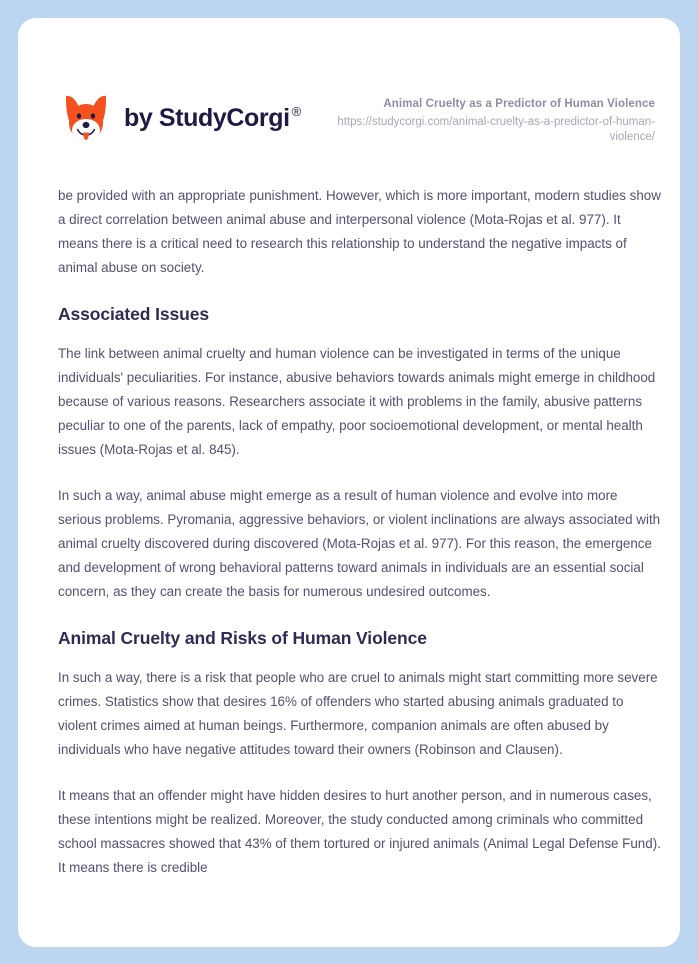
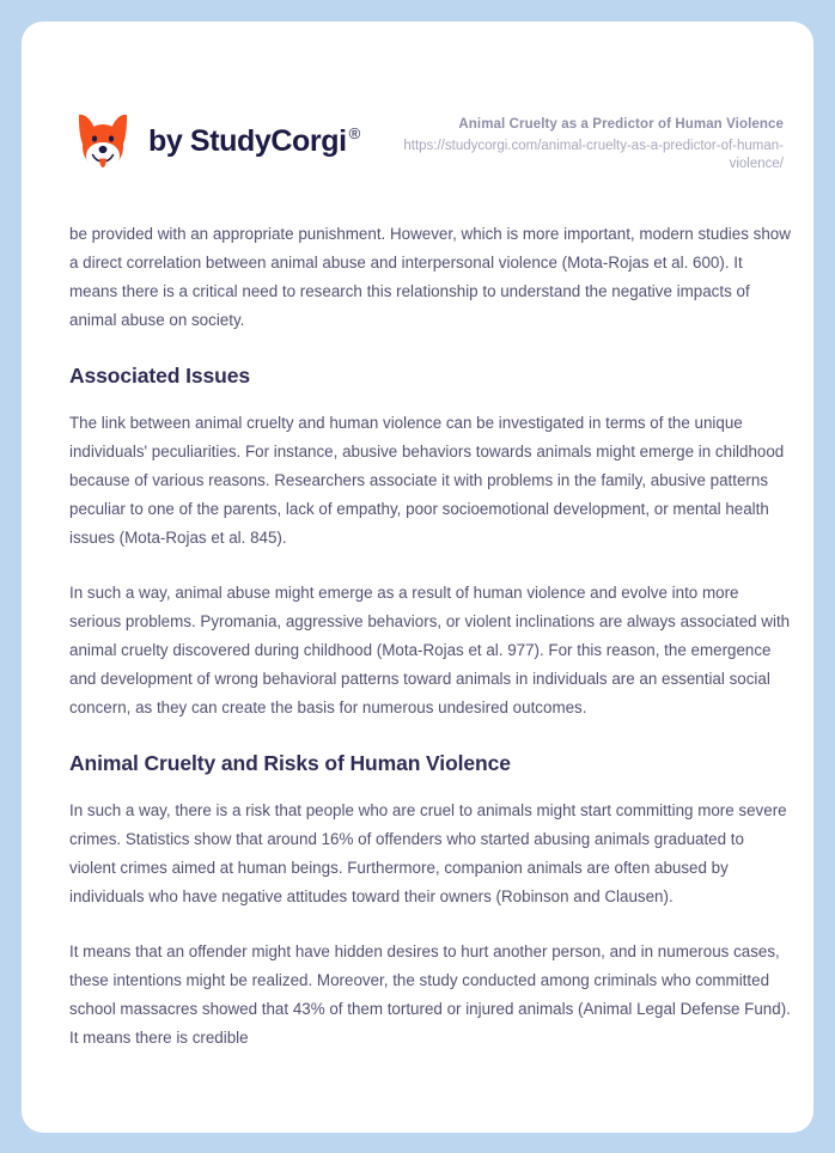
  by StudyCorgi ®
  Animal Cruelty as a Predictor of Human Violence
  https://studycorgi.com/animal-cruelty-as-a-predictor-of-human-violence/
- be provided with an appropriate punishment. However, which is more important, modern studies show a direct correlation between animal abuse and interpersonal violence (Mota-Rojas et al. 977). It means there is a critical need to research this relationship to understand the negative impacts of animal abuse on society.
+ be provided with an appropriate punishment. However, which is more important, modern studies show a direct correlation between animal abuse and interpersonal violence (Mota-Rojas et al. 600). It means there is a critical need to research this relationship to understand the negative impacts of animal abuse on society.
  Associated Issues
  The link between animal cruelty and human violence can be investigated in terms of the unique individuals' peculiarities. For instance, abusive behaviors towards animals might emerge in childhood because of various reasons. Researchers associate it with problems in the family, abusive patterns peculiar to one of the parents, lack of empathy, poor socioemotional development, or mental health issues (Mota-Rojas et al. 845).
- In such a way, animal abuse might emerge as a result of human violence and evolve into more serious problems. Pyromania, aggressive behaviors, or violent inclinations are always associated with animal cruelty discovered during discovered (Mota-Rojas et al. 977). For this reason, the emergence and development of wrong behavioral patterns toward animals in individuals are an essential social concern, as they can create the basis for numerous undesired outcomes.
+ In such a way, animal abuse might emerge as a result of human violence and evolve into more serious problems. Pyromania, aggressive behaviors, or violent inclinations are always associated with animal cruelty discovered during childhood (Mota-Rojas et al. 977). For this reason, the emergence and development of wrong behavioral patterns toward animals in individuals are an essential social concern, as they can create the basis for numerous undesired outcomes.
  Animal Cruelty and Risks of Human Violence
- In such a way, there is a risk that people who are cruel to animals might start committing more severe crimes. Statistics show that desires 16% of offenders who started abusing animals graduated to violent crimes aimed at human beings. Furthermore, companion animals are often abused by individuals who have negative attitudes toward their owners (Robinson and Clausen).
+ In such a way, there is a risk that people who are cruel to animals might start committing more severe crimes. Statistics show that around 16% of offenders who started abusing animals graduated to violent crimes aimed at human beings. Furthermore, companion animals are often abused by individuals who have negative attitudes toward their owners (Robinson and Clausen).
  It means that an offender might have hidden desires to hurt another person, and in numerous cases, these intentions might be realized. Moreover, the study conducted among criminals who committed school massacres showed that 43% of them tortured or injured animals (Animal Legal Defense Fund). It means there is credible
